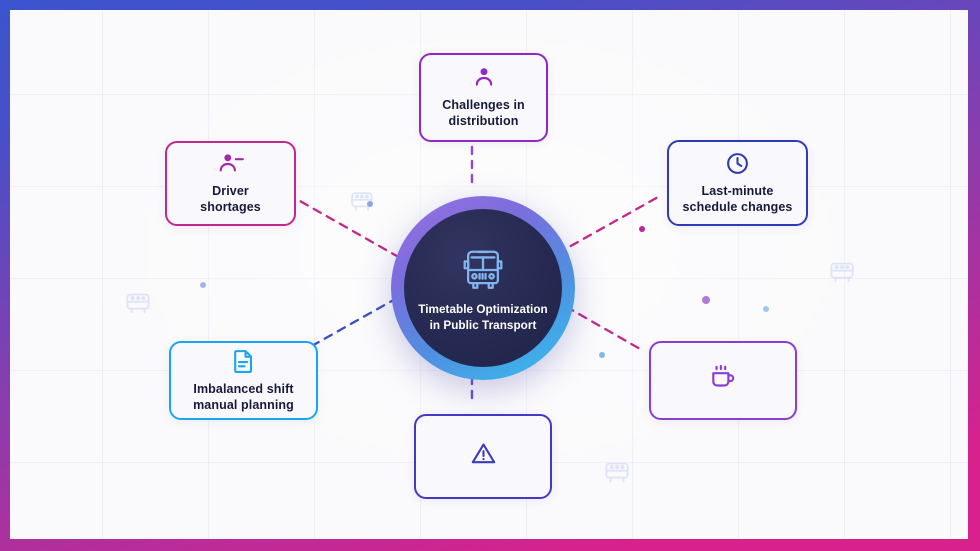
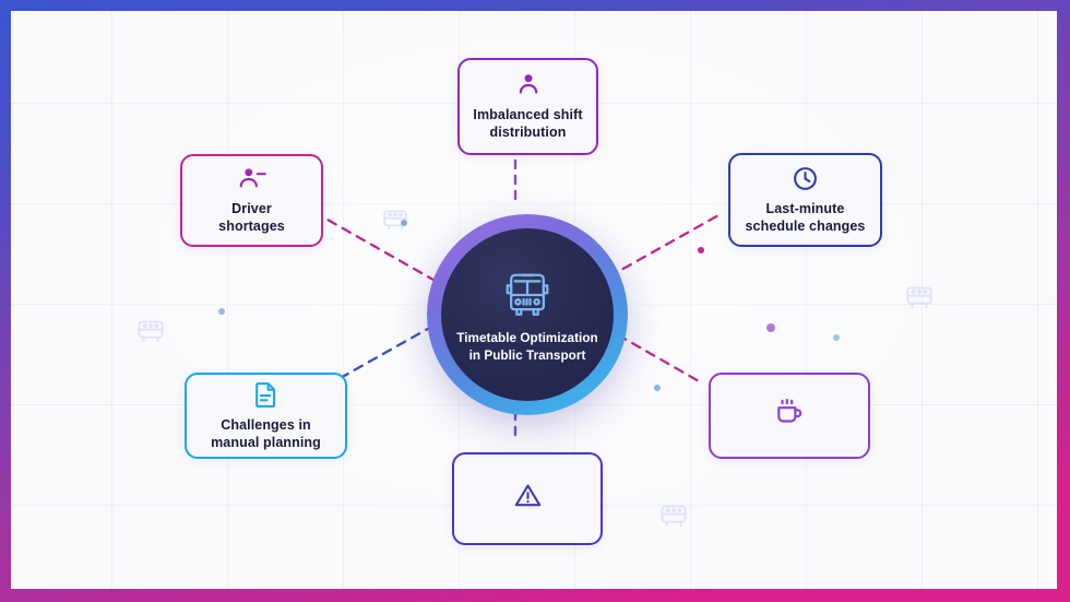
  Timetable Optimization
  in Public Transport
- Challenges in
+ Imbalanced shift
  distribution
  Driver
  shortages
  Last-minute
  schedule changes
- Imbalanced shift
+ Challenges in
  manual planning
